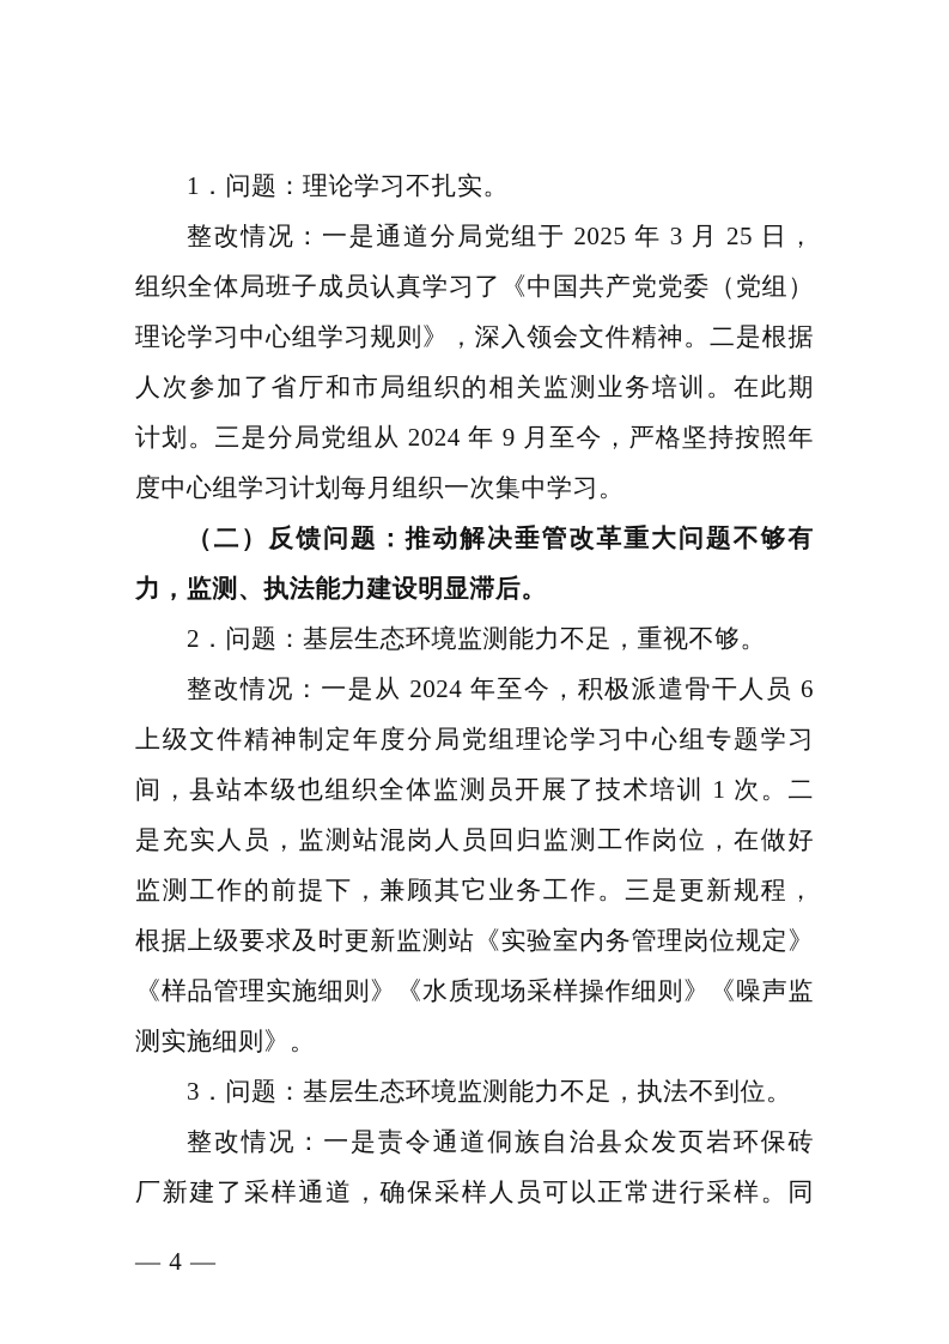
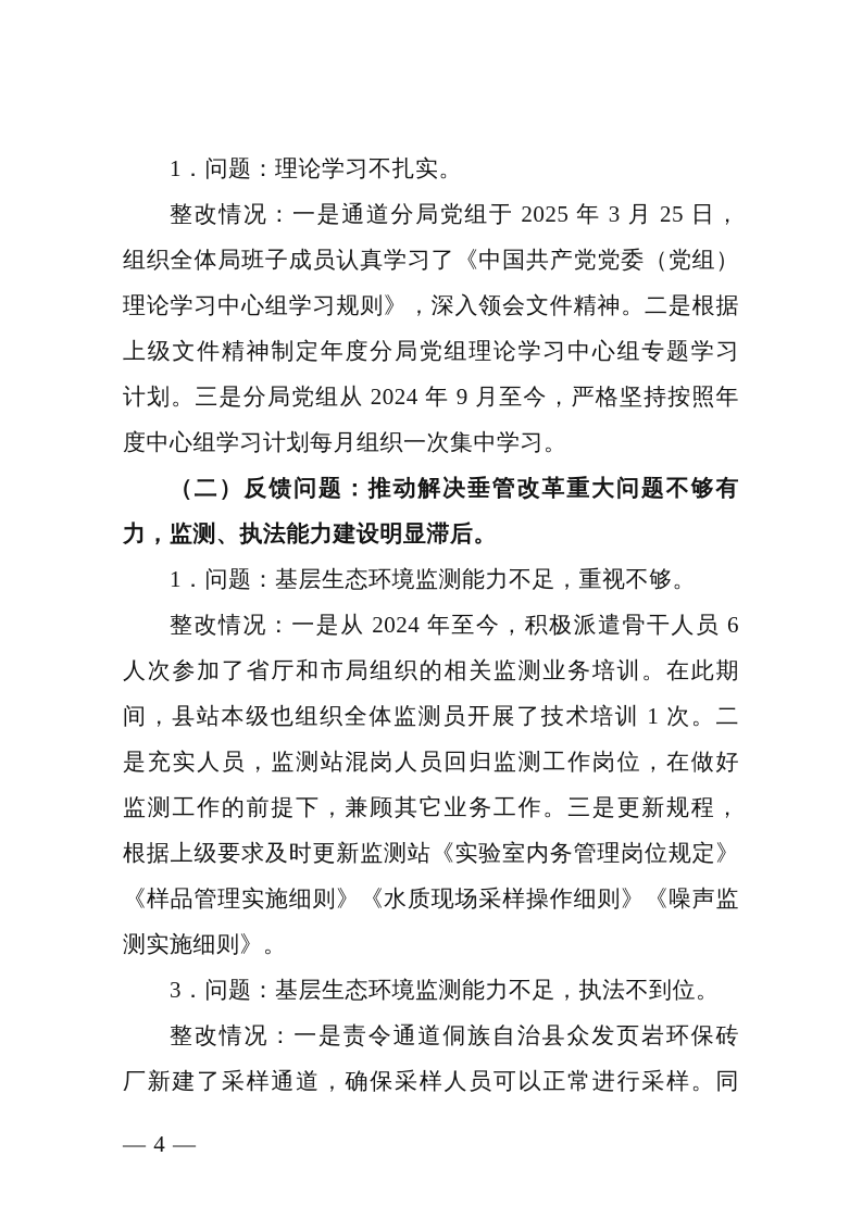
  1．问题：理论学习不扎实。
  整改情况：一是通道分局党组于 2025 年 3 月 25 日，
  组织全体局班子成员认真学习了《中国共产党党委（党组）
  理论学习中心组学习规则》，深入领会文件精神。二是根据
- 人次参加了省厅和市局组织的相关监测业务培训。在此期
+ 上级文件精神制定年度分局党组理论学习中心组专题学习
  计划。三是分局党组从 2024 年 9 月至今，严格坚持按照年
  度中心组学习计划每月组织一次集中学习。
  （二）反馈问题：推动解决垂管改革重大问题不够有
  力，监测、执法能力建设明显滞后。
- 2．问题：基层生态环境监测能力不足，重视不够。
+ 1．问题：基层生态环境监测能力不足，重视不够。
  整改情况：一是从 2024 年至今，积极派遣骨干人员 6
- 上级文件精神制定年度分局党组理论学习中心组专题学习
+ 人次参加了省厅和市局组织的相关监测业务培训。在此期
  间，县站本级也组织全体监测员开展了技术培训 1 次。二
  是充实人员，监测站混岗人员回归监测工作岗位，在做好
  监测工作的前提下，兼顾其它业务工作。三是更新规程，
  根据上级要求及时更新监测站《实验室内务管理岗位规定》
  《样品管理实施细则》《水质现场采样操作细则》《噪声监
  测实施细则》。
  3．问题：基层生态环境监测能力不足，执法不到位。
  整改情况：一是责令通道侗族自治县众发页岩环保砖
  厂新建了采样通道，确保采样人员可以正常进行采样。同
  — 4 —
